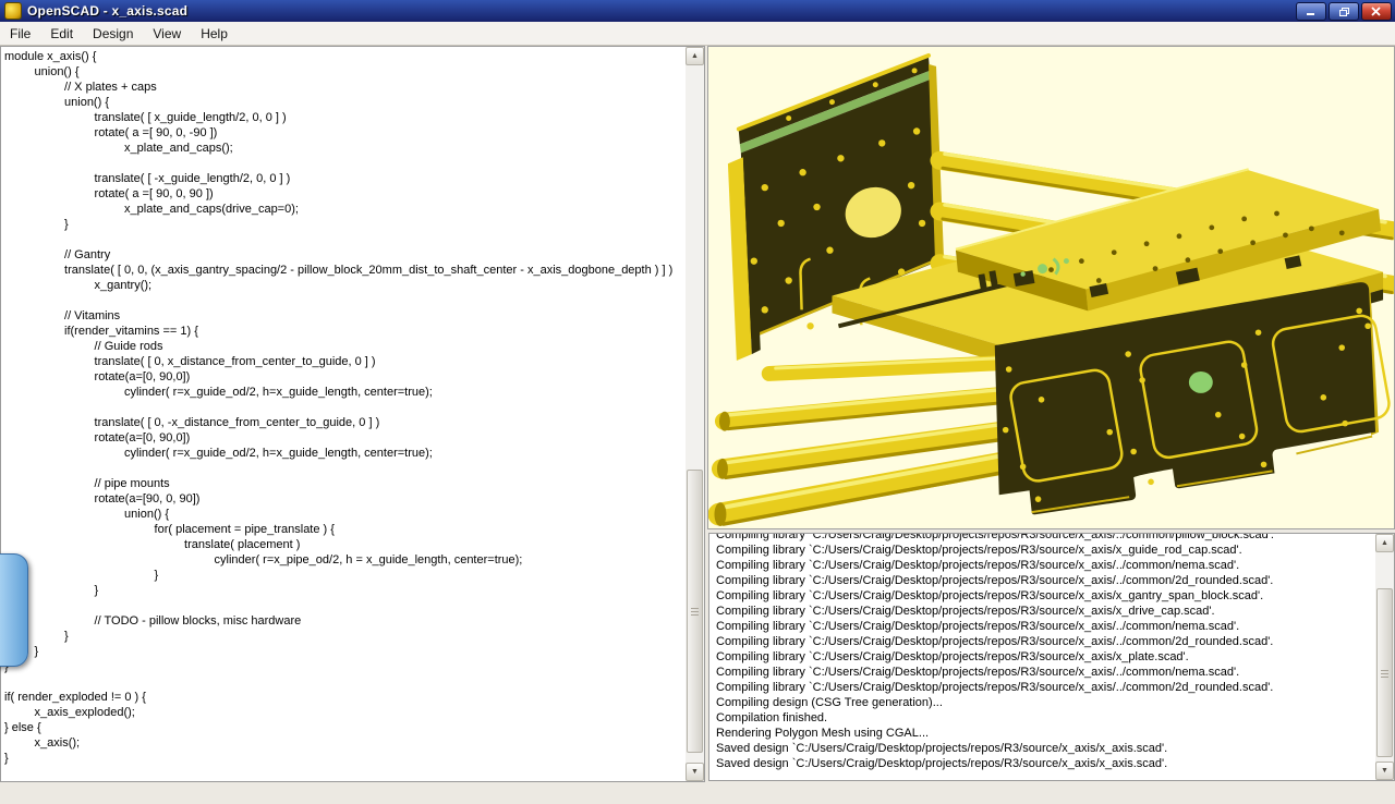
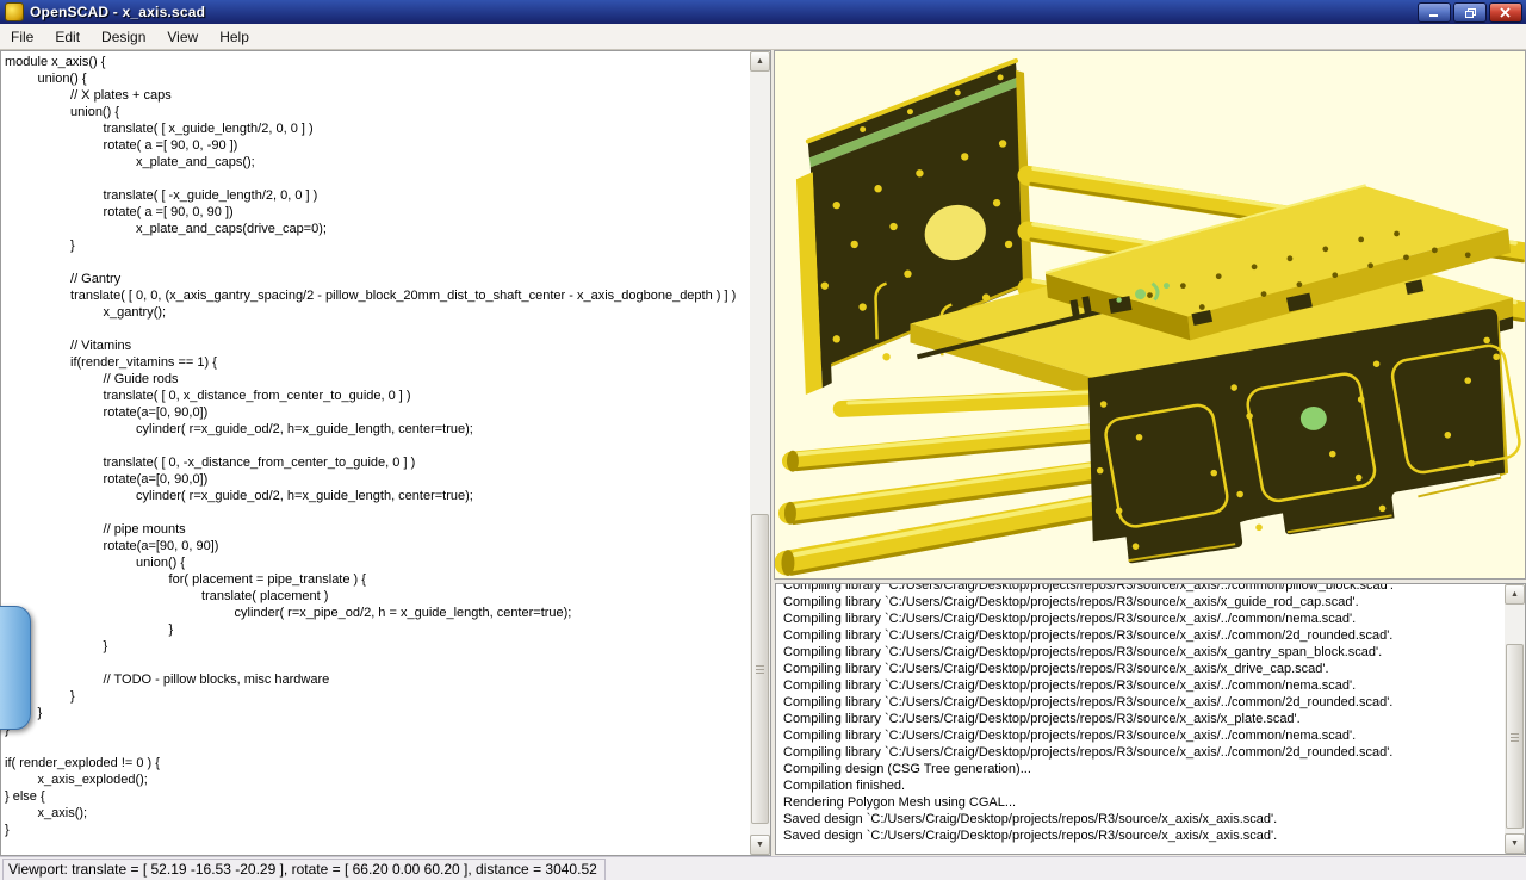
  OpenSCAD - x_axis.scad
  File
  Edit
  Design
  View
  Help
  module x_axis() {
  union() {
  // X plates + caps
  union() {
  translate( [ x_guide_length/2, 0, 0 ] )
  rotate( a =[ 90, 0, -90 ])
  x_plate_and_caps();
  translate( [ -x_guide_length/2, 0, 0 ] )
  rotate( a =[ 90, 0, 90 ])
  x_plate_and_caps(drive_cap=0);
  }
  // Gantry
  translate( [ 0, 0, (x_axis_gantry_spacing/2 - pillow_block_20mm_dist_to_shaft_center - x_axis_dogbone_depth ) ] )
  x_gantry();
  // Vitamins
  if(render_vitamins == 1) {
  // Guide rods
  translate( [ 0, x_distance_from_center_to_guide, 0 ] )
  rotate(a=[0, 90,0])
  cylinder( r=x_guide_od/2, h=x_guide_length, center=true);
  translate( [ 0, -x_distance_from_center_to_guide, 0 ] )
  rotate(a=[0, 90,0])
  cylinder( r=x_guide_od/2, h=x_guide_length, center=true);
  // pipe mounts
  rotate(a=[90, 0, 90])
  union() {
  for( placement = pipe_translate ) {
  translate( placement )
  cylinder( r=x_pipe_od/2, h = x_guide_length, center=true);
  }
  }
  // TODO - pillow blocks, misc hardware
  }
  }
  }
  if( render_exploded != 0 ) {
  x_axis_exploded();
  } else {
  x_axis();
  }
  Compiling library `C:/Users/Craig/Desktop/projects/repos/R3/source/x_axis/../common/pillow_block.scad'.
  Compiling library `C:/Users/Craig/Desktop/projects/repos/R3/source/x_axis/x_guide_rod_cap.scad'.
  Compiling library `C:/Users/Craig/Desktop/projects/repos/R3/source/x_axis/../common/nema.scad'.
  Compiling library `C:/Users/Craig/Desktop/projects/repos/R3/source/x_axis/../common/2d_rounded.scad'.
  Compiling library `C:/Users/Craig/Desktop/projects/repos/R3/source/x_axis/x_gantry_span_block.scad'.
  Compiling library `C:/Users/Craig/Desktop/projects/repos/R3/source/x_axis/x_drive_cap.scad'.
  Compiling library `C:/Users/Craig/Desktop/projects/repos/R3/source/x_axis/../common/nema.scad'.
  Compiling library `C:/Users/Craig/Desktop/projects/repos/R3/source/x_axis/../common/2d_rounded.scad'.
  Compiling library `C:/Users/Craig/Desktop/projects/repos/R3/source/x_axis/x_plate.scad'.
  Compiling library `C:/Users/Craig/Desktop/projects/repos/R3/source/x_axis/../common/nema.scad'.
  Compiling library `C:/Users/Craig/Desktop/projects/repos/R3/source/x_axis/../common/2d_rounded.scad'.
  Compiling design (CSG Tree generation)...
  Compilation finished.
  Rendering Polygon Mesh using CGAL...
  Saved design `C:/Users/Craig/Desktop/projects/repos/R3/source/x_axis/x_axis.scad'.
  Saved design `C:/Users/Craig/Desktop/projects/repos/R3/source/x_axis/x_axis.scad'.
+ Viewport: translate = [ 52.19 -16.53 -20.29 ], rotate = [ 66.20 0.00 60.20 ], distance = 3040.52
